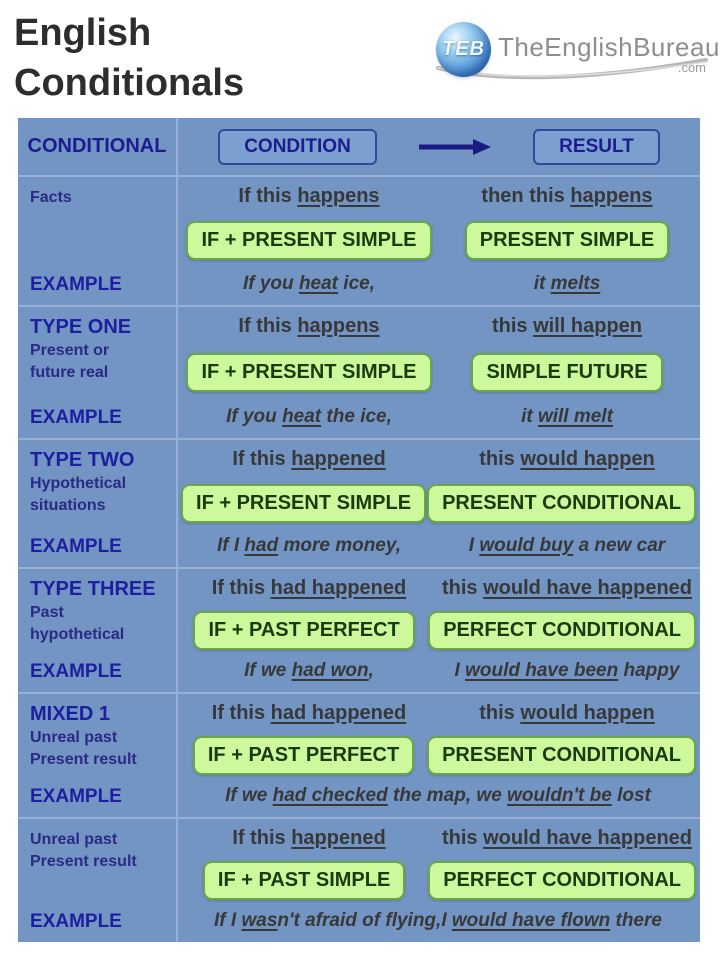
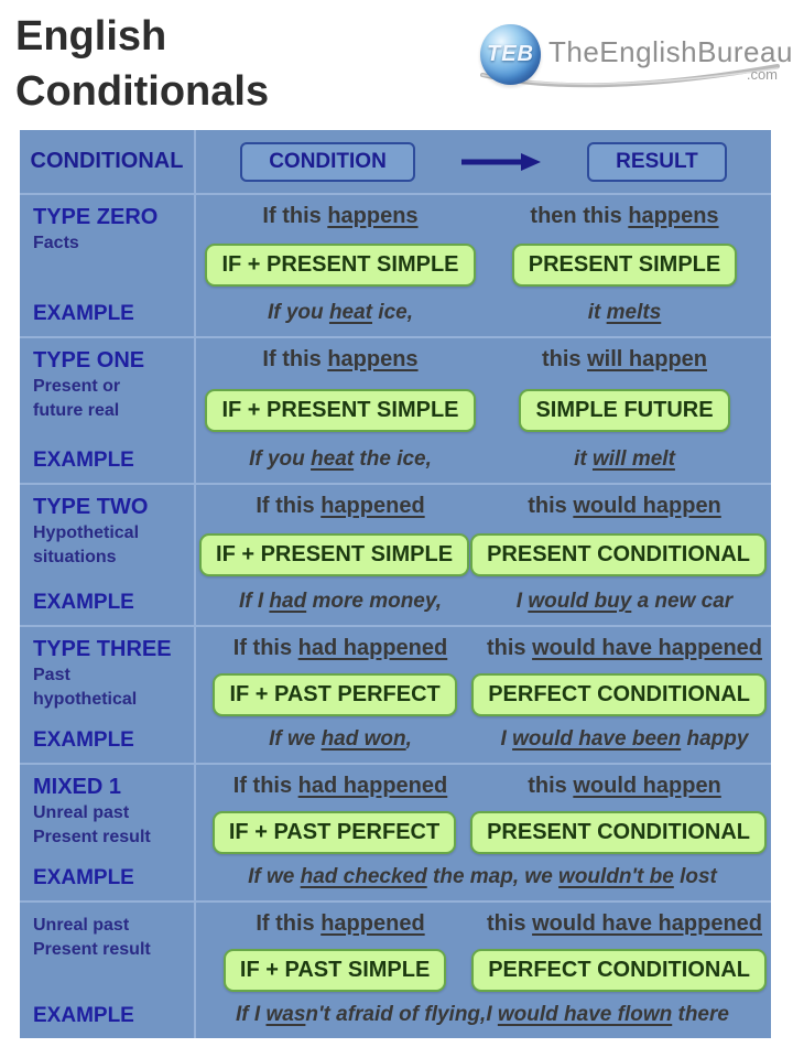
  English
  Conditionals
  TEB
  TheEnglishBureau
  .com
  CONDITIONAL
  CONDITION
  RESULT
+ TYPE ZERO
  Facts
  EXAMPLE
  If this happens
  then this happens
  IF + PRESENT SIMPLE
  PRESENT SIMPLE
  If you heat ice,
  it melts
  TYPE ONE
  Present or
  future real
  EXAMPLE
  If this happens
  this will happen
  IF + PRESENT SIMPLE
  SIMPLE FUTURE
  If you heat the ice,
  it will melt
  TYPE TWO
  Hypothetical
  situations
  EXAMPLE
  If this happened
  this would happen
  IF + PRESENT SIMPLE
  PRESENT CONDITIONAL
  If I had more money,
  I would buy a new car
  TYPE THREE
  Past
  hypothetical
  EXAMPLE
  If this had happened
  this would have happened
  IF + PAST PERFECT
  PERFECT CONDITIONAL
  If we had won,
  I would have been happy
  MIXED 1
  Unreal past
  Present result
  EXAMPLE
  If this had happened
  this would happen
  IF + PAST PERFECT
  PRESENT CONDITIONAL
  If we had checked the map, we wouldn't be lost
  Unreal past
  Present result
  EXAMPLE
  If this happened
  this would have happened
  IF + PAST SIMPLE
  PERFECT CONDITIONAL
  If I wasn't afraid of flying,I would have flown there
